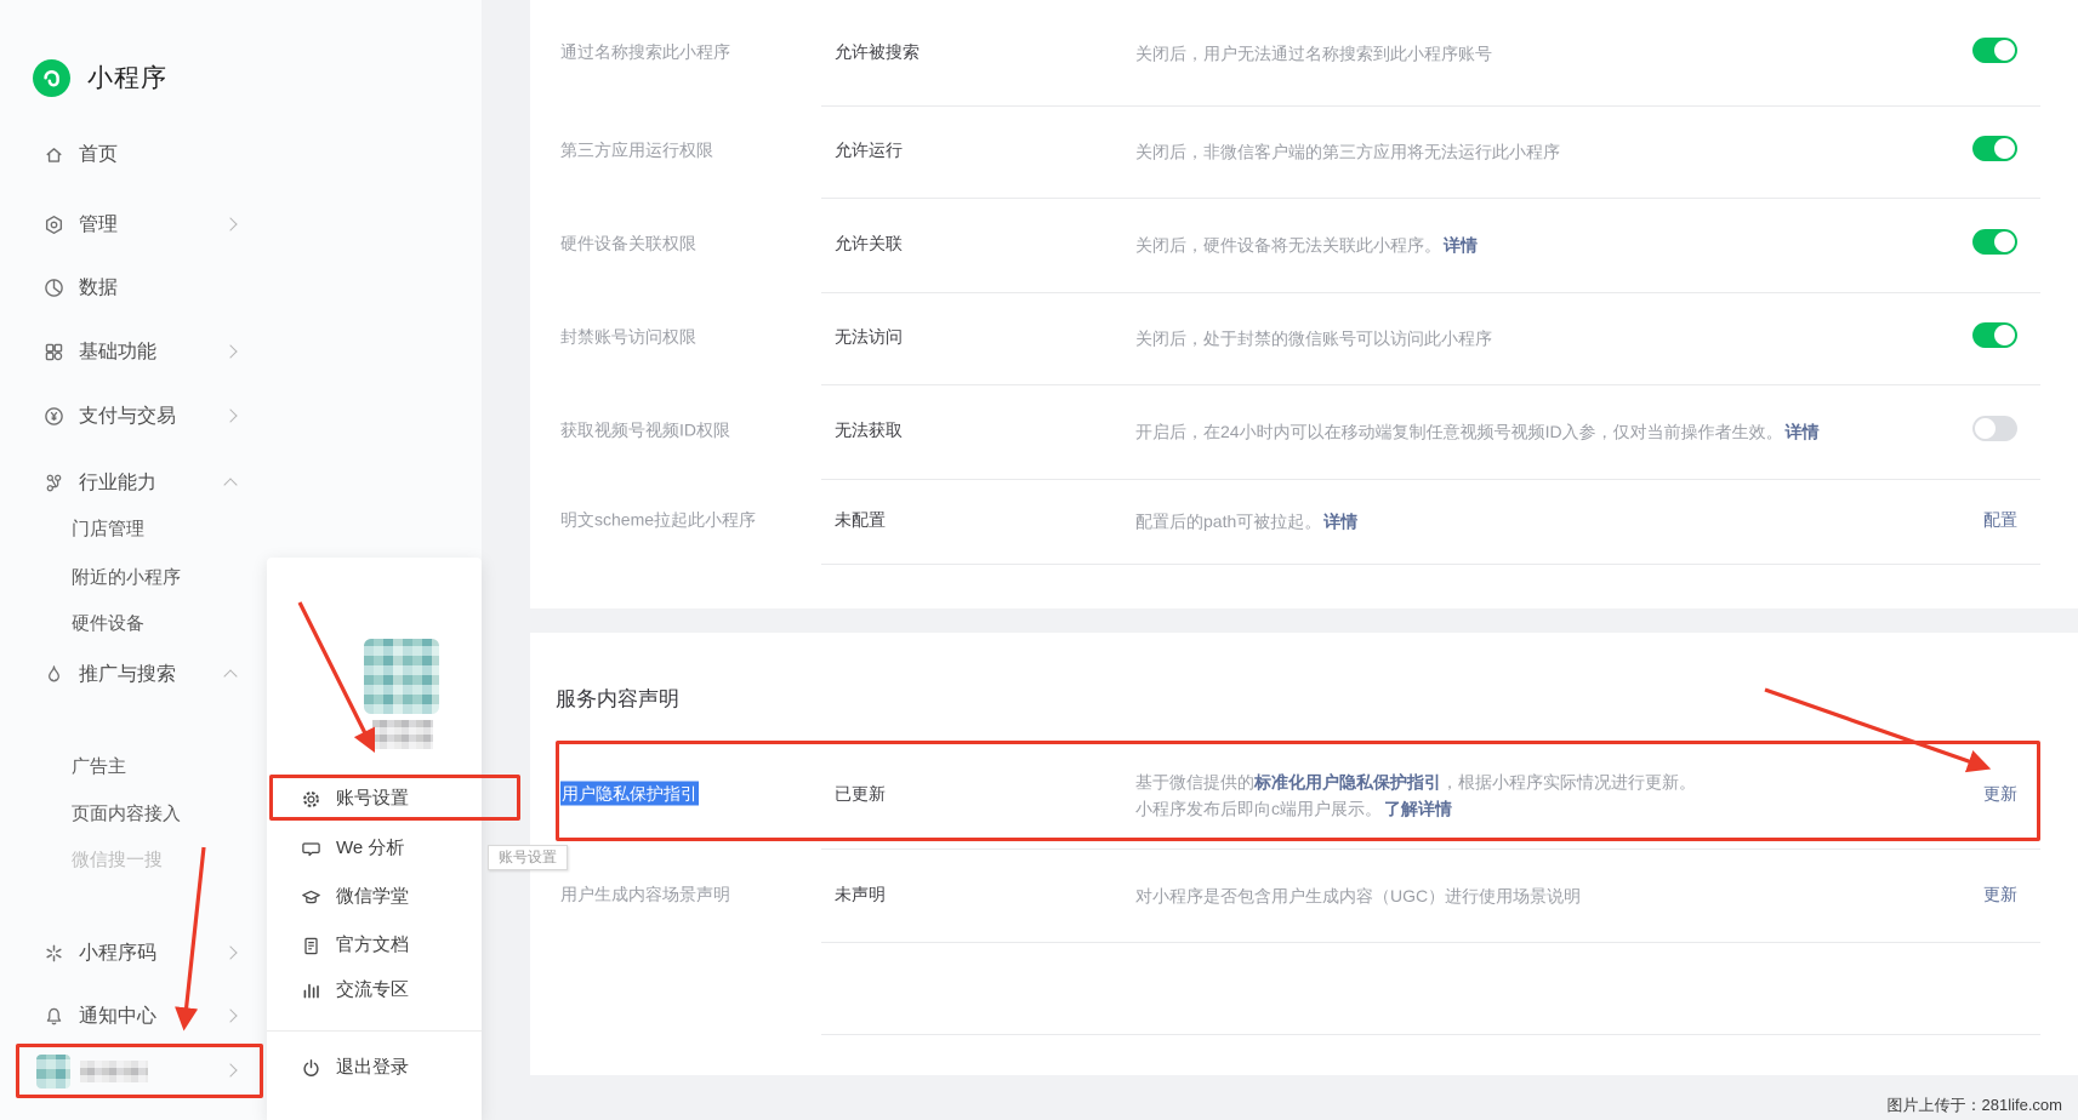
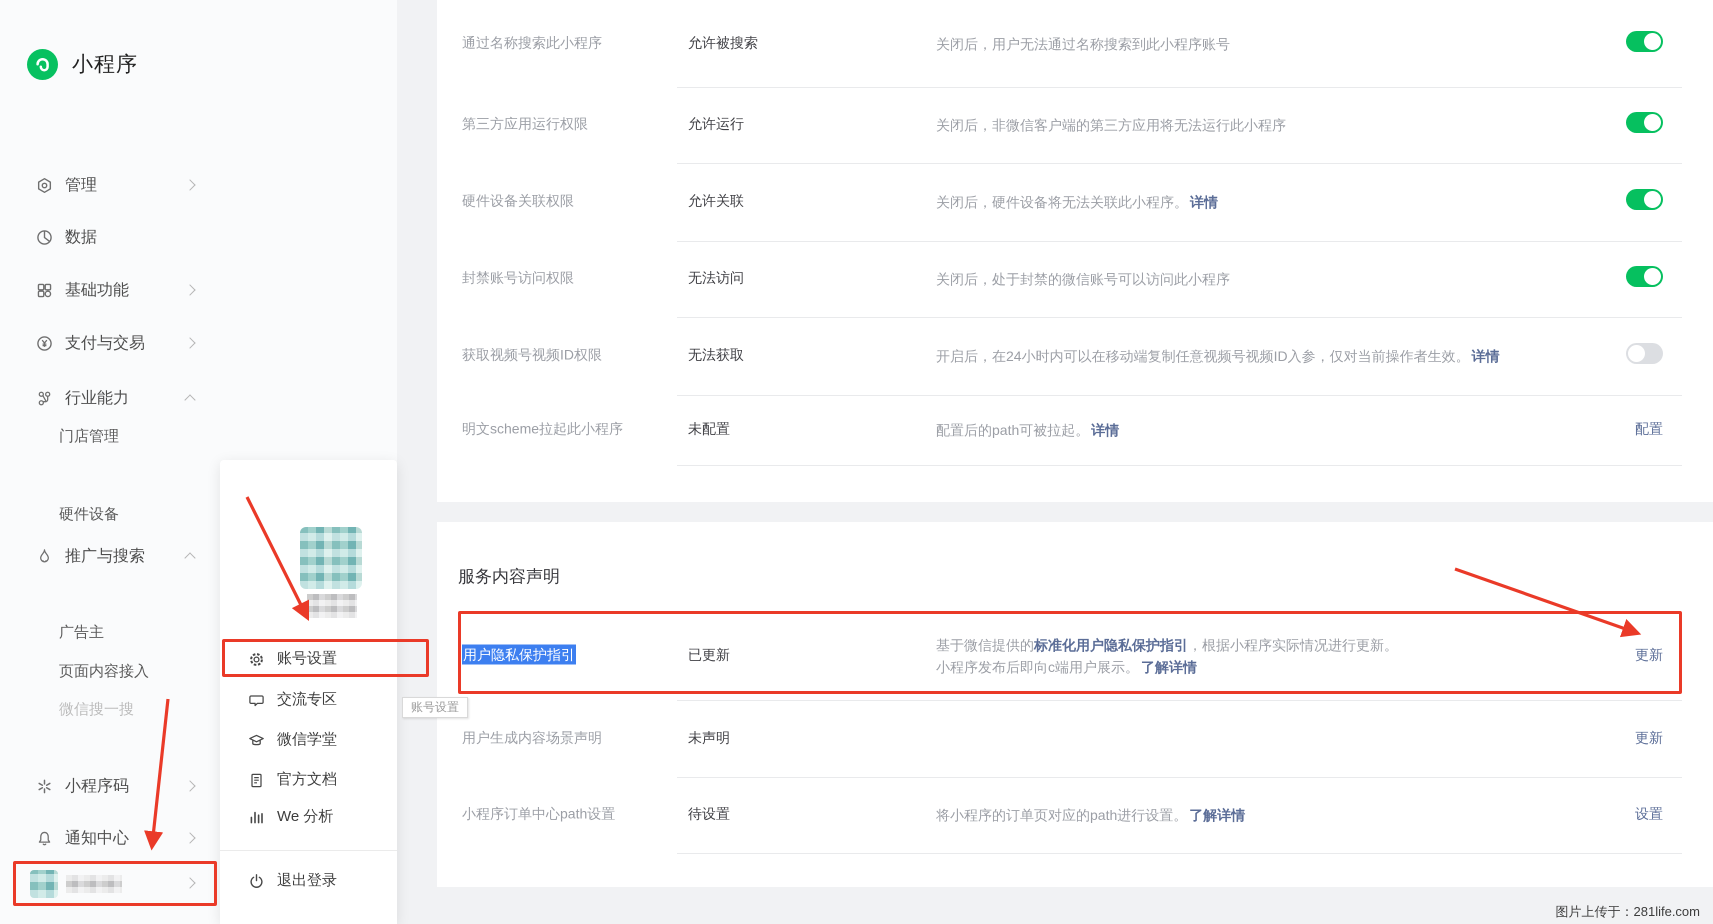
  小程序
- 首页
  管理
  数据
  基础功能
  支付与交易
  行业能力
  门店管理
- 附近的小程序
  硬件设备
  推广与搜索
  广告主
  页面内容接入
  微信搜一搜
  小程序码
  通知中心
  账号设置
- We 分析
+ 交流专区
  微信学堂
  官方文档
- 交流专区
+ We 分析
  退出登录
  账号设置
  通过名称搜索此小程序
  允许被搜索
  关闭后，用户无法通过名称搜索到此小程序账号
  第三方应用运行权限
  允许运行
  关闭后，非微信客户端的第三方应用将无法运行此小程序
  硬件设备关联权限
  允许关联
  关闭后，硬件设备将无法关联此小程序。 详情
  封禁账号访问权限
  无法访问
  关闭后，处于封禁的微信账号可以访问此小程序
  获取视频号视频ID权限
  无法获取
  开启后，在24小时内可以在移动端复制任意视频号视频ID入参，仅对当前操作者生效。 详情
  明文scheme拉起此小程序
  未配置
  配置后的path可被拉起。 详情
  配置
  服务内容声明
  用户隐私保护指引
  已更新
  基于微信提供的标准化用户隐私保护指引，根据小程序实际情况进行更新。
  小程序发布后即向c端用户展示。 了解详情
  更新
  用户生成内容场景声明
  未声明
- 对小程序是否包含用户生成内容（UGC）进行使用场景说明
  更新
+ 小程序订单中心path设置
+ 待设置
+ 将小程序的订单页对应的path进行设置。 了解详情
+ 设置
  图片上传于：281life.com
